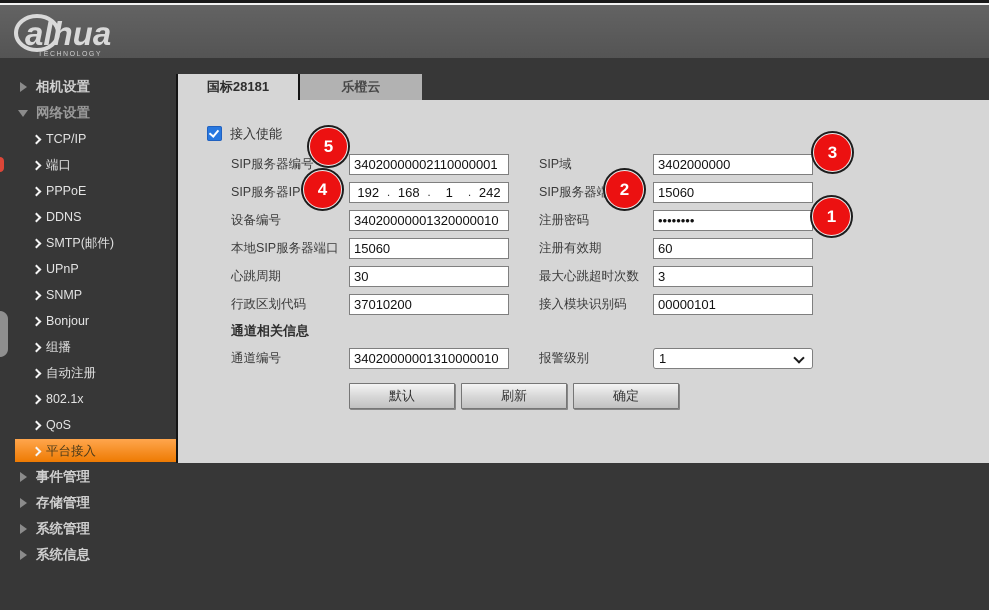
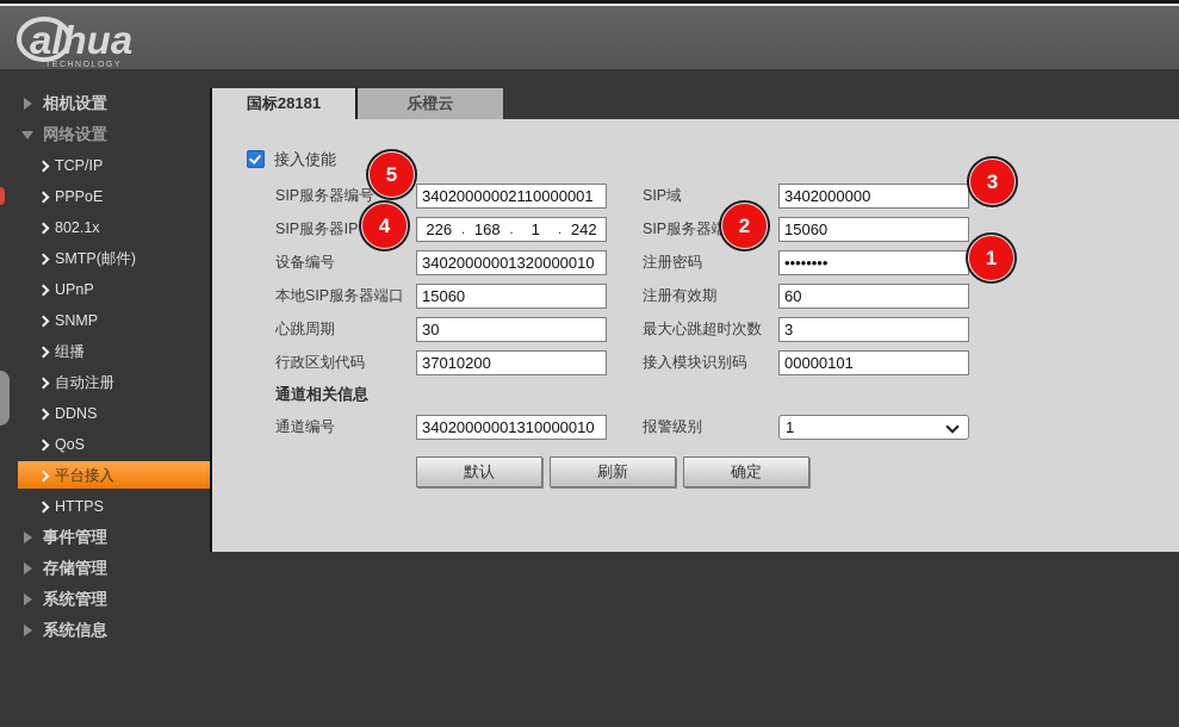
  alhua
  相机设置
  网络设置
  TCP/IP
- 端口
  PPPoE
- DDNS
+ 802.1x
  SMTP(邮件)
  UPnP
  SNMP
- Bonjour
  组播
  自动注册
- 802.1x
+ DDNS
  QoS
  平台接入
+ HTTPS
  事件管理
  存储管理
  系统管理
  系统信息
  国标28181
  乐橙云
  接入使能
  SIP服务器编号
  34020000002110000001
  SIP域
  3402000000
  SIP服务器IP
- 192
+ 226
  .
  168
  .
  1
  .
  242
  SIP服务器端
  15060
  设备编号
  34020000001320000010
  注册密码
  ••••••••
  本地SIP服务器端口
  15060
  注册有效期
  60
  心跳周期
  30
  最大心跳超时次数
  3
  行政区划代码
  37010200
  接入模块识别码
  00000101
  通道相关信息
  通道编号
  34020000001310000010
  报警级别
  1
  默认
  刷新
  确定
  1
  2
  3
  4
  5
